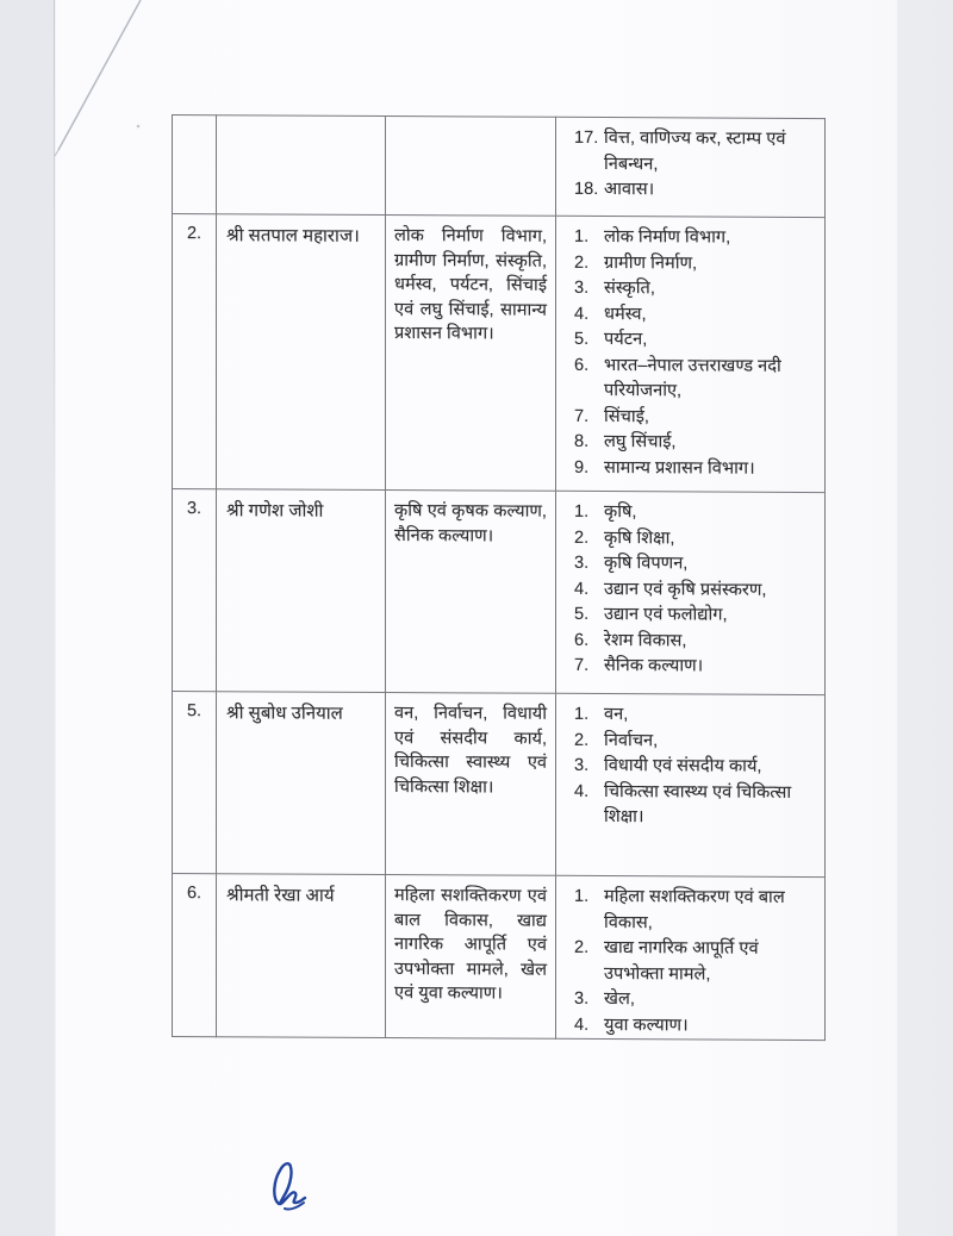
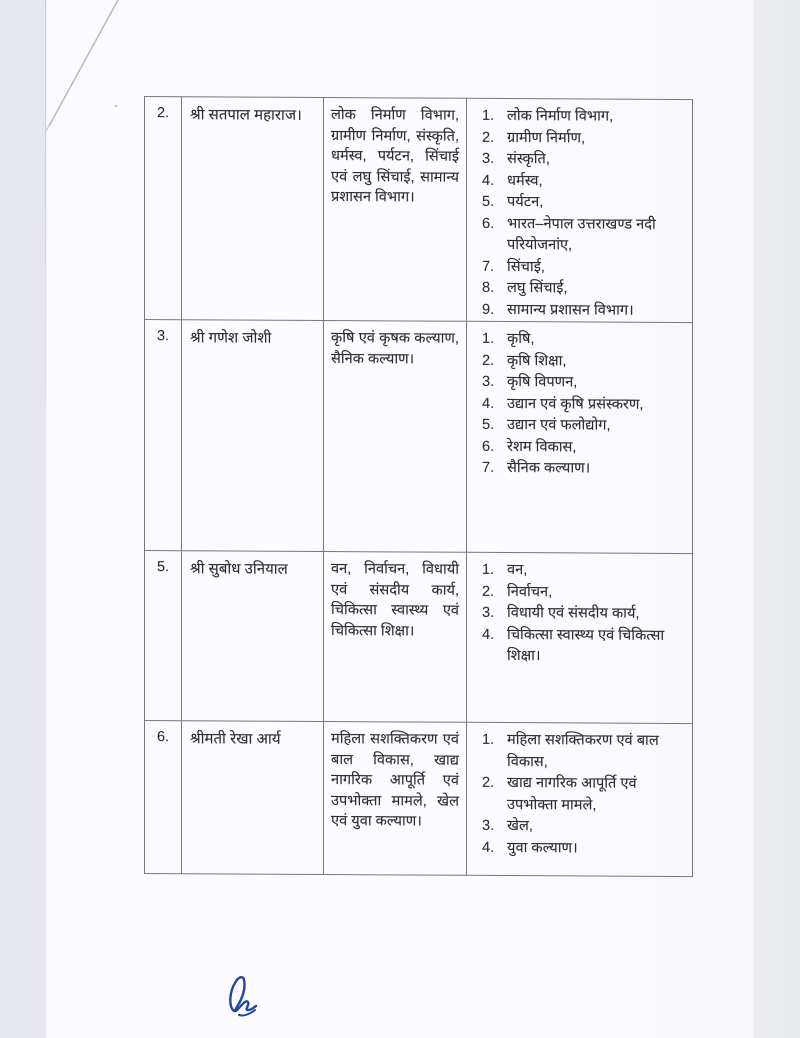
- 			17. वित्त, वाणिज्य कर, स्टाम्प एवं निबन्धन,18. आवास।
  2.	श्री सतपाल महाराज।	लोक निर्माण विभाग, ग्रामीण निर्माण, संस्कृति, धर्मस्व, पर्यटन, सिंचाई एवं लघु सिंचाई, सामान्य प्रशासन विभाग।	1. लोक निर्माण विभाग,2. ग्रामीण निर्माण,3. संस्कृति,4. धर्मस्व,5. पर्यटन,6. भारत–नेपाल उत्तराखण्ड नदी परियोजनांए,7. सिंचाई,8. लघु सिंचाई,9. सामान्य प्रशासन विभाग।
  3.	श्री गणेश जोशी	कृषि एवं कृषक कल्याण, सैनिक कल्याण।	1. कृषि,2. कृषि शिक्षा,3. कृषि विपणन,4. उद्यान एवं कृषि प्रसंस्करण,5. उद्यान एवं फलोद्योग,6. रेशम विकास,7. सैनिक कल्याण।
  5.	श्री सुबोध उनियाल	वन, निर्वाचन, विधायी एवं संसदीय कार्य, चिकित्सा स्वास्थ्य एवं चिकित्सा शिक्षा।	1. वन,2. निर्वाचन,3. विधायी एवं संसदीय कार्य,4. चिकित्सा स्वास्थ्य एवं चिकित्सा शिक्षा।
  6.	श्रीमती रेखा आर्य	महिला सशक्तिकरण एवं बाल विकास, खाद्य नागरिक आपूर्ति एवं उपभोक्ता मामले, खेल एवं युवा कल्याण।	1. महिला सशक्तिकरण एवं बाल विकास,2. खाद्य नागरिक आपूर्ति एवं उपभोक्ता मामले,3. खेल,4. युवा कल्याण।
